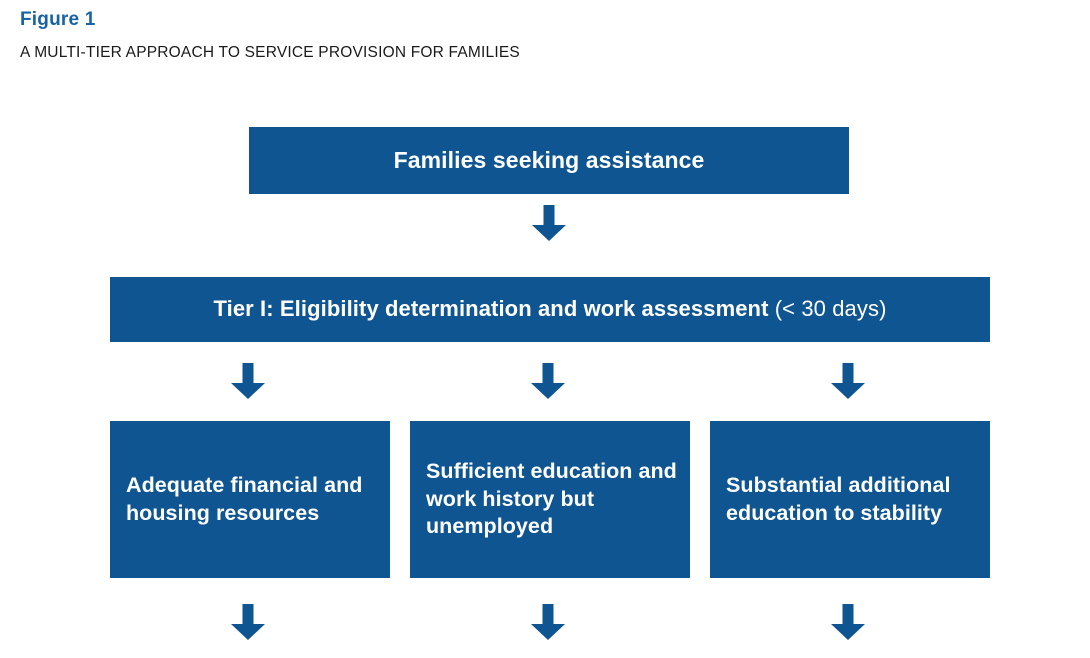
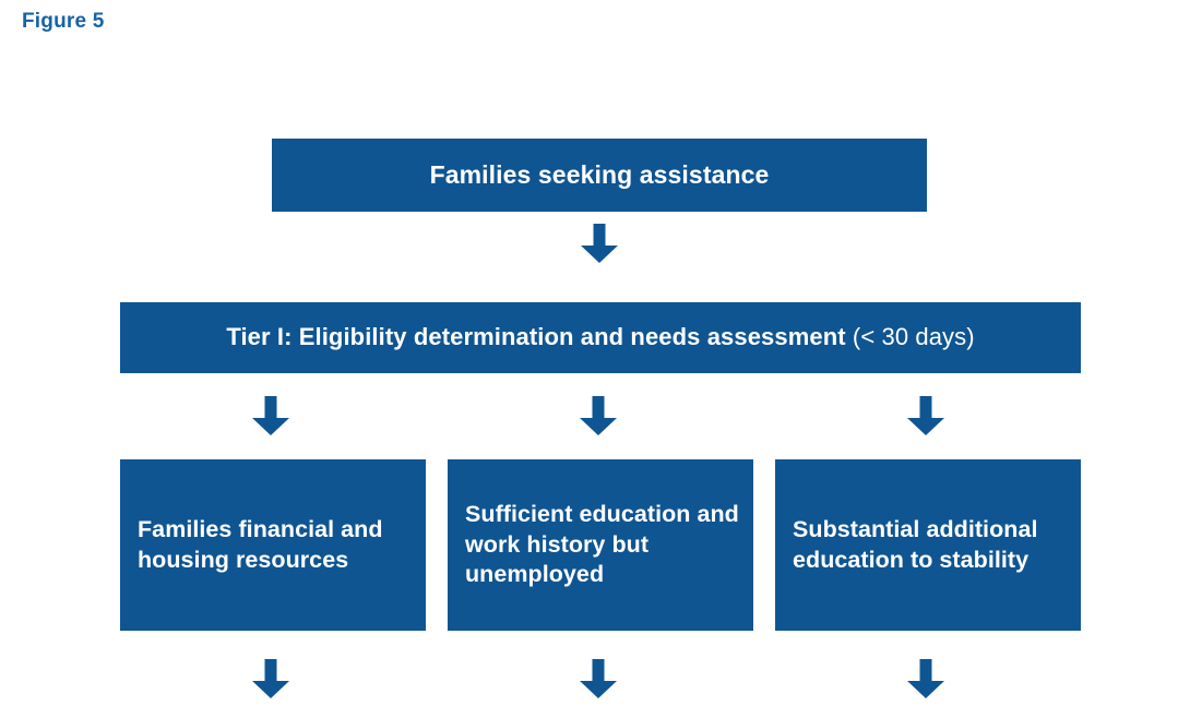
- Figure 1
+ Figure 5
- A MULTI-TIER APPROACH TO SERVICE PROVISION FOR FAMILIES
  Families seeking assistance
- Tier I: Eligibility determination and work assessment (< 30 days)
+ Tier I: Eligibility determination and needs assessment (< 30 days)
- Adequate financial and housing resources
+ Families financial and housing resources
  Sufficient education and work history but unemployed
  Substantial additional education to stability
